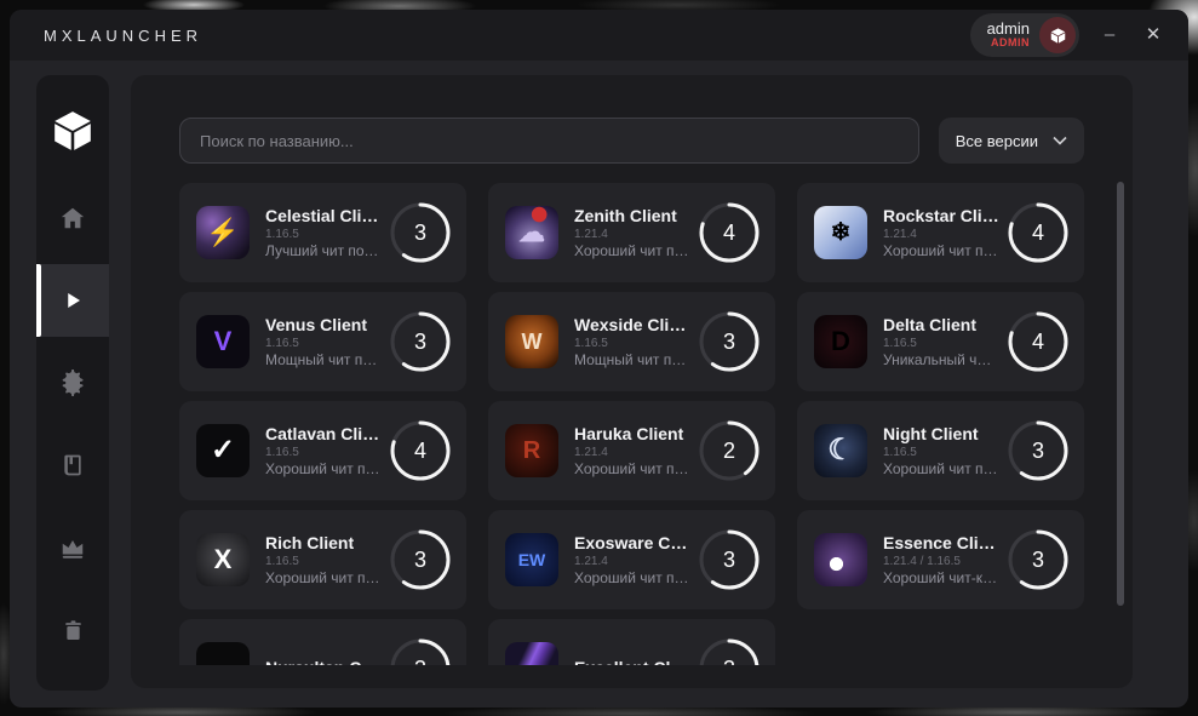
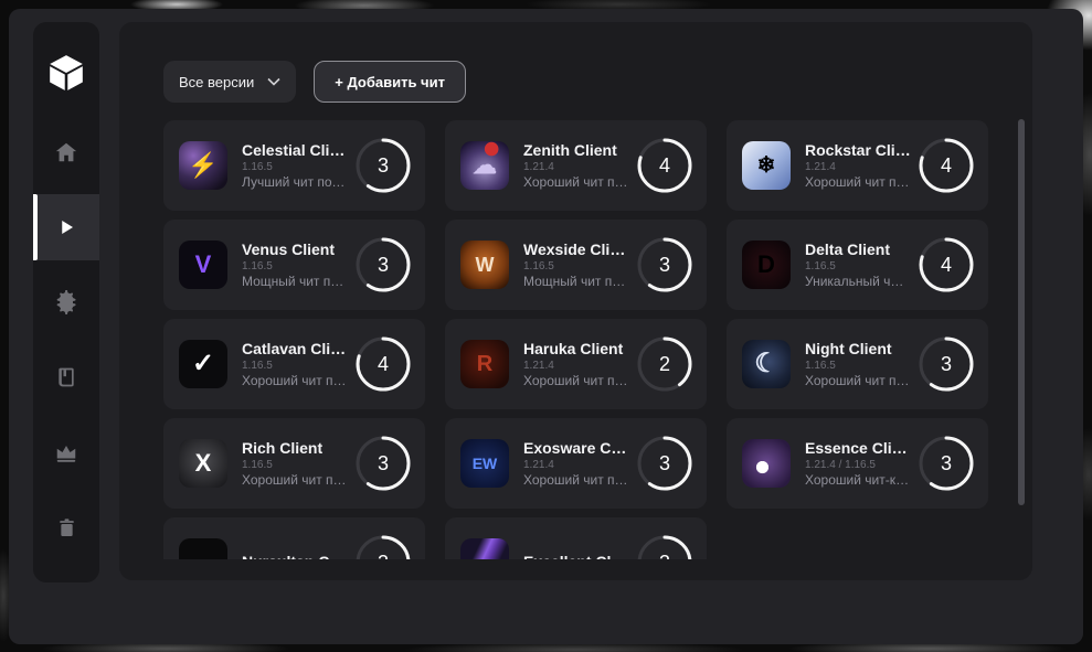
- MXLAUNCHER
- admin
- ADMIN
- –
- ✕
- Поиск по названию...
  Все версии
+ + Добавить чит
  ⚡
  Celestial Clien
  1.16.5
  Лучший чит под .
  3
  ☁
  Zenith Client
  1.21.4
  Хороший чит по..
  4
  ❄
  Rockstar Clien
  1.21.4
  Хороший чит по..
  4
  V
  Venus Client
  1.16.5
  Мощный чит по...
  3
  W
  Wexside Clien
  1.16.5
  Мощный чит по...
  3
  D
  Delta Client
  1.16.5
  Уникальный чит..
  4
  ✓
  Catlavan Clien
  1.16.5
  Хороший чит по..
  4
  R
  Haruka Client
  1.21.4
  Хороший чит по..
  2
  ☾
  Night Client
  1.16.5
  Хороший чит по..
  3
  X
  Rich Client
  1.16.5
  Хороший чит по..
  3
  EW
  Exosware Clie
  1.21.4
  Хороший чит по..
  3
  Essence Clien
  1.21.4 / 1.16.5
  Хороший чит-кл..
  3
